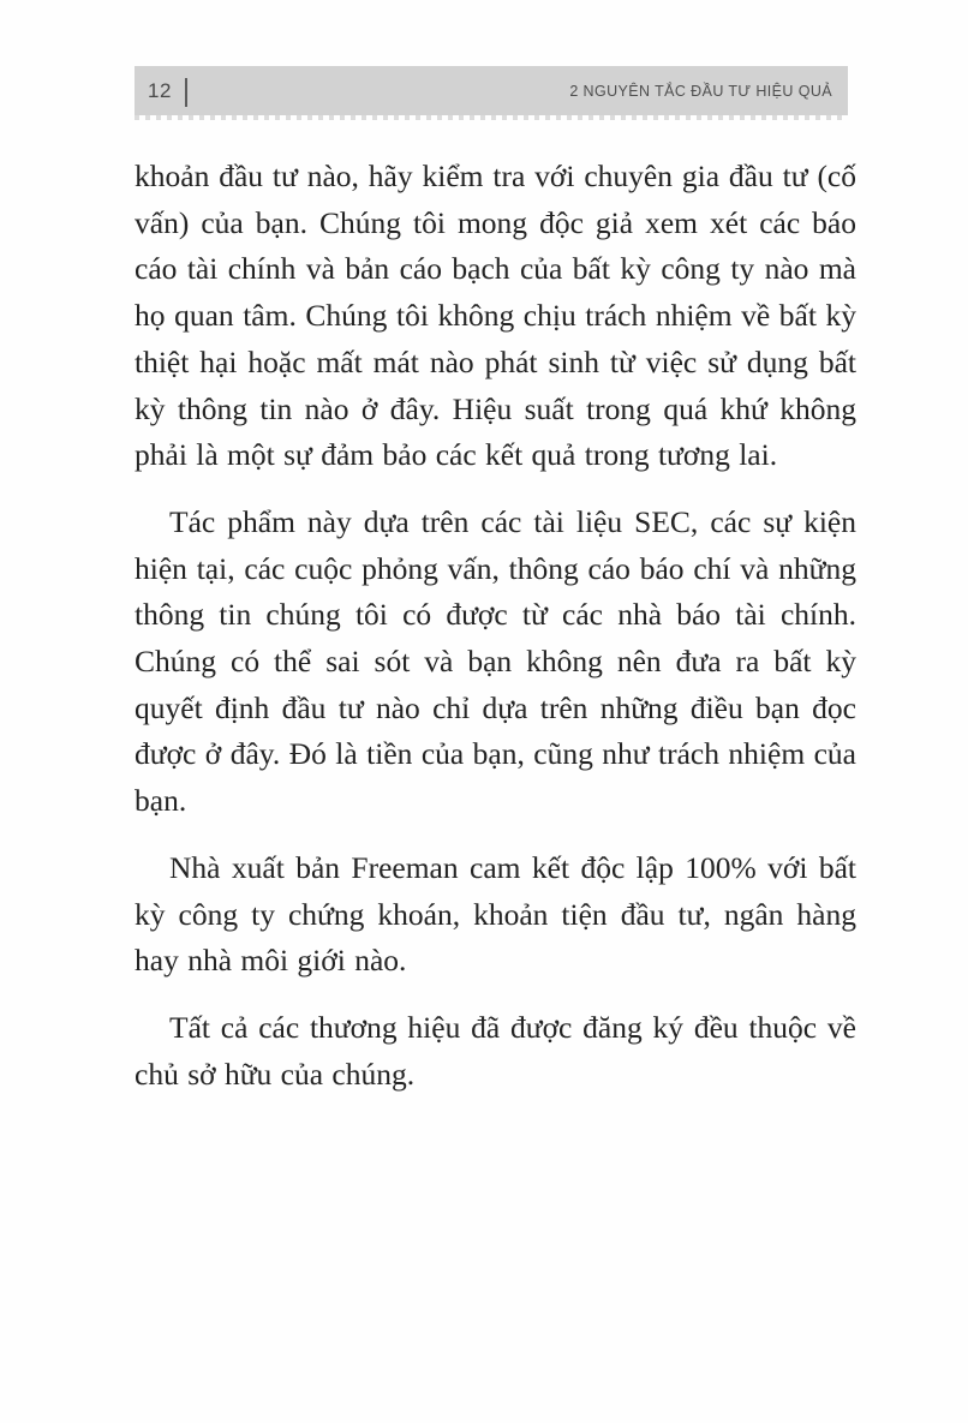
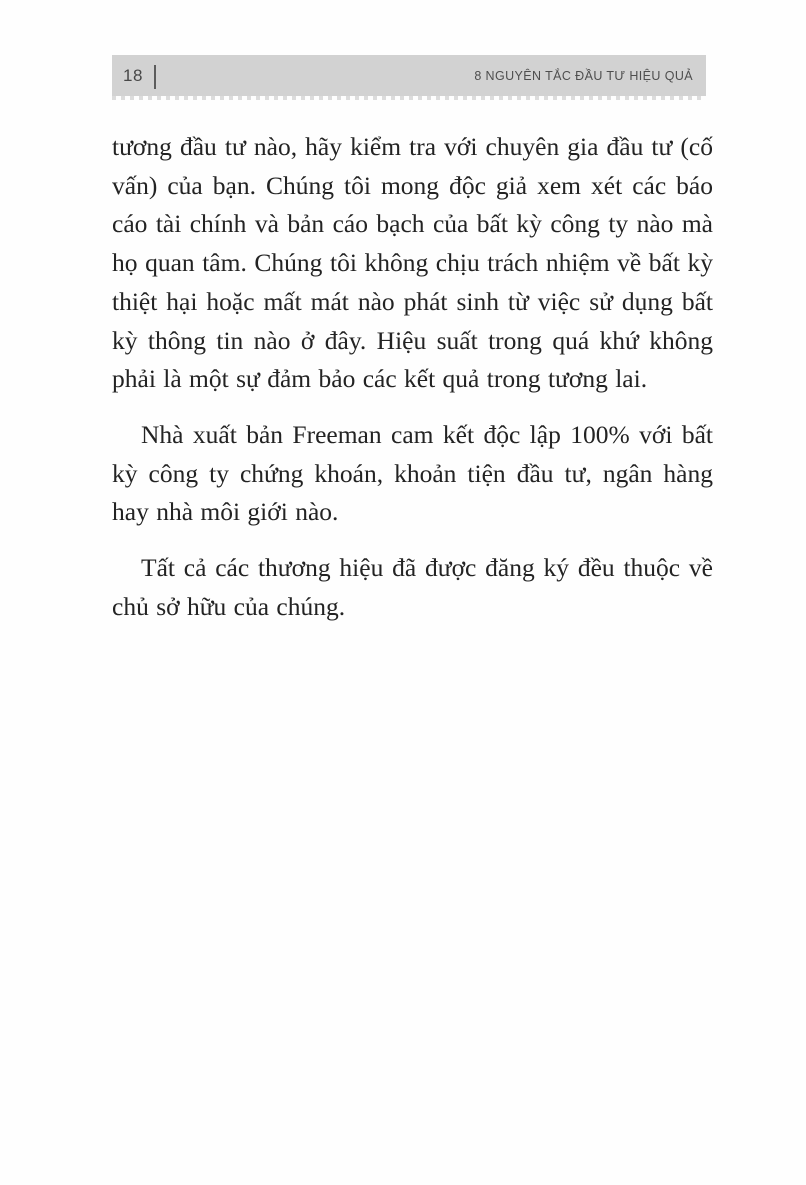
- 12
+ 18
- 2 NGUYÊN TẮC ĐẦU TƯ HIỆU QUẢ
+ 8 NGUYÊN TẮC ĐẦU TƯ HIỆU QUẢ
- khoản đầu tư nào, hãy kiểm tra với chuyên gia đầu tư (cố vấn) của bạn. Chúng tôi mong độc giả xem xét các báo cáo tài chính và bản cáo bạch của bất kỳ công ty nào mà họ quan tâm. Chúng tôi không chịu trách nhiệm về bất kỳ thiệt hại hoặc mất mát nào phát sinh từ việc sử dụng bất kỳ thông tin nào ở đây. Hiệu suất trong quá khứ không phải là một sự đảm bảo các kết quả trong tương lai.
+ tương đầu tư nào, hãy kiểm tra với chuyên gia đầu tư (cố vấn) của bạn. Chúng tôi mong độc giả xem xét các báo cáo tài chính và bản cáo bạch của bất kỳ công ty nào mà họ quan tâm. Chúng tôi không chịu trách nhiệm về bất kỳ thiệt hại hoặc mất mát nào phát sinh từ việc sử dụng bất kỳ thông tin nào ở đây. Hiệu suất trong quá khứ không phải là một sự đảm bảo các kết quả trong tương lai.
- Tác phẩm này dựa trên các tài liệu SEC, các sự kiện hiện tại, các cuộc phỏng vấn, thông cáo báo chí và những thông tin chúng tôi có được từ các nhà báo tài chính. Chúng có thể sai sót và bạn không nên đưa ra bất kỳ quyết định đầu tư nào chỉ dựa trên những điều bạn đọc được ở đây. Đó là tiền của bạn, cũng như trách nhiệm của bạn.
  Nhà xuất bản Freeman cam kết độc lập 100% với bất kỳ công ty chứng khoán, khoản tiện đầu tư, ngân hàng hay nhà môi giới nào.
  Tất cả các thương hiệu đã được đăng ký đều thuộc về chủ sở hữu của chúng.
